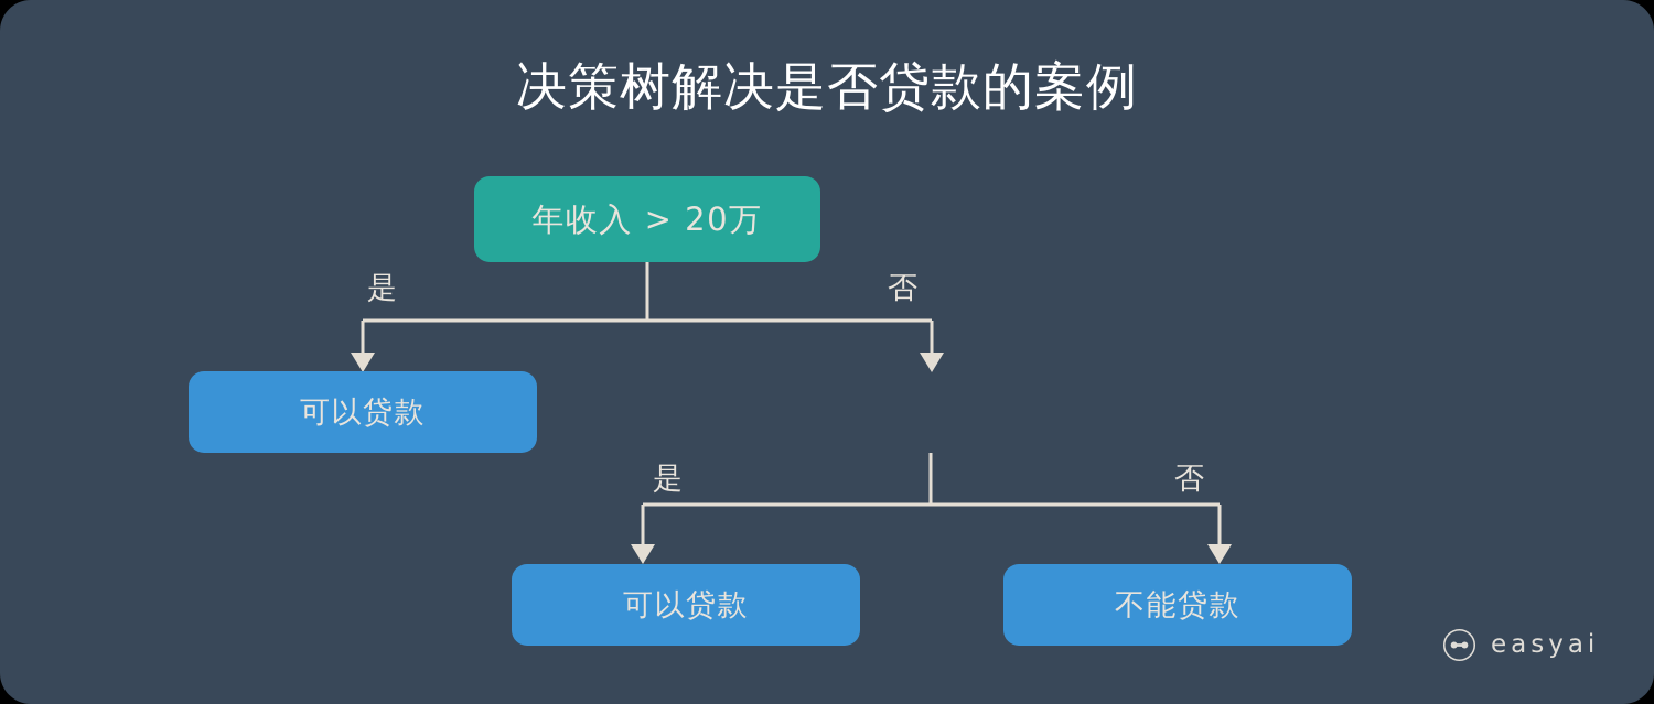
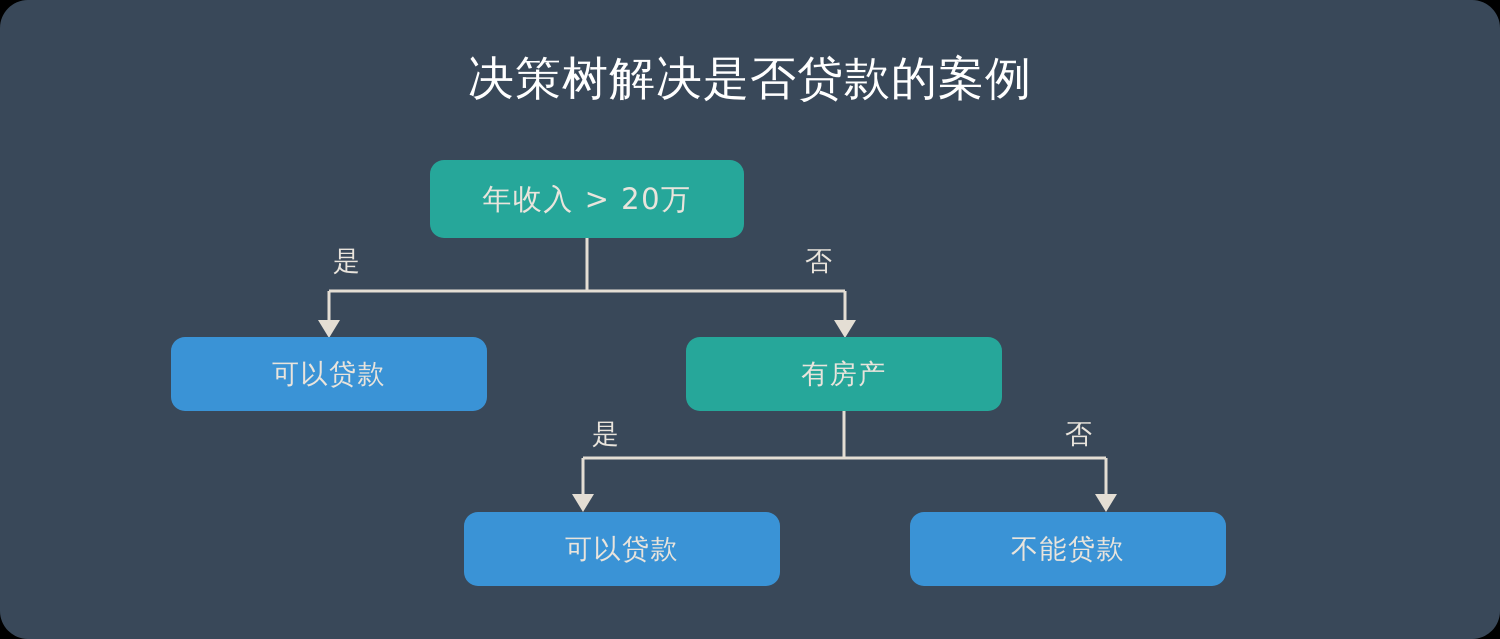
  决策树解决是否贷款的案例
  年收入 > 20万
  可以贷款
+ 有房产
  可以贷款
  不能贷款
  是
  否
  是
  否
- easyai
